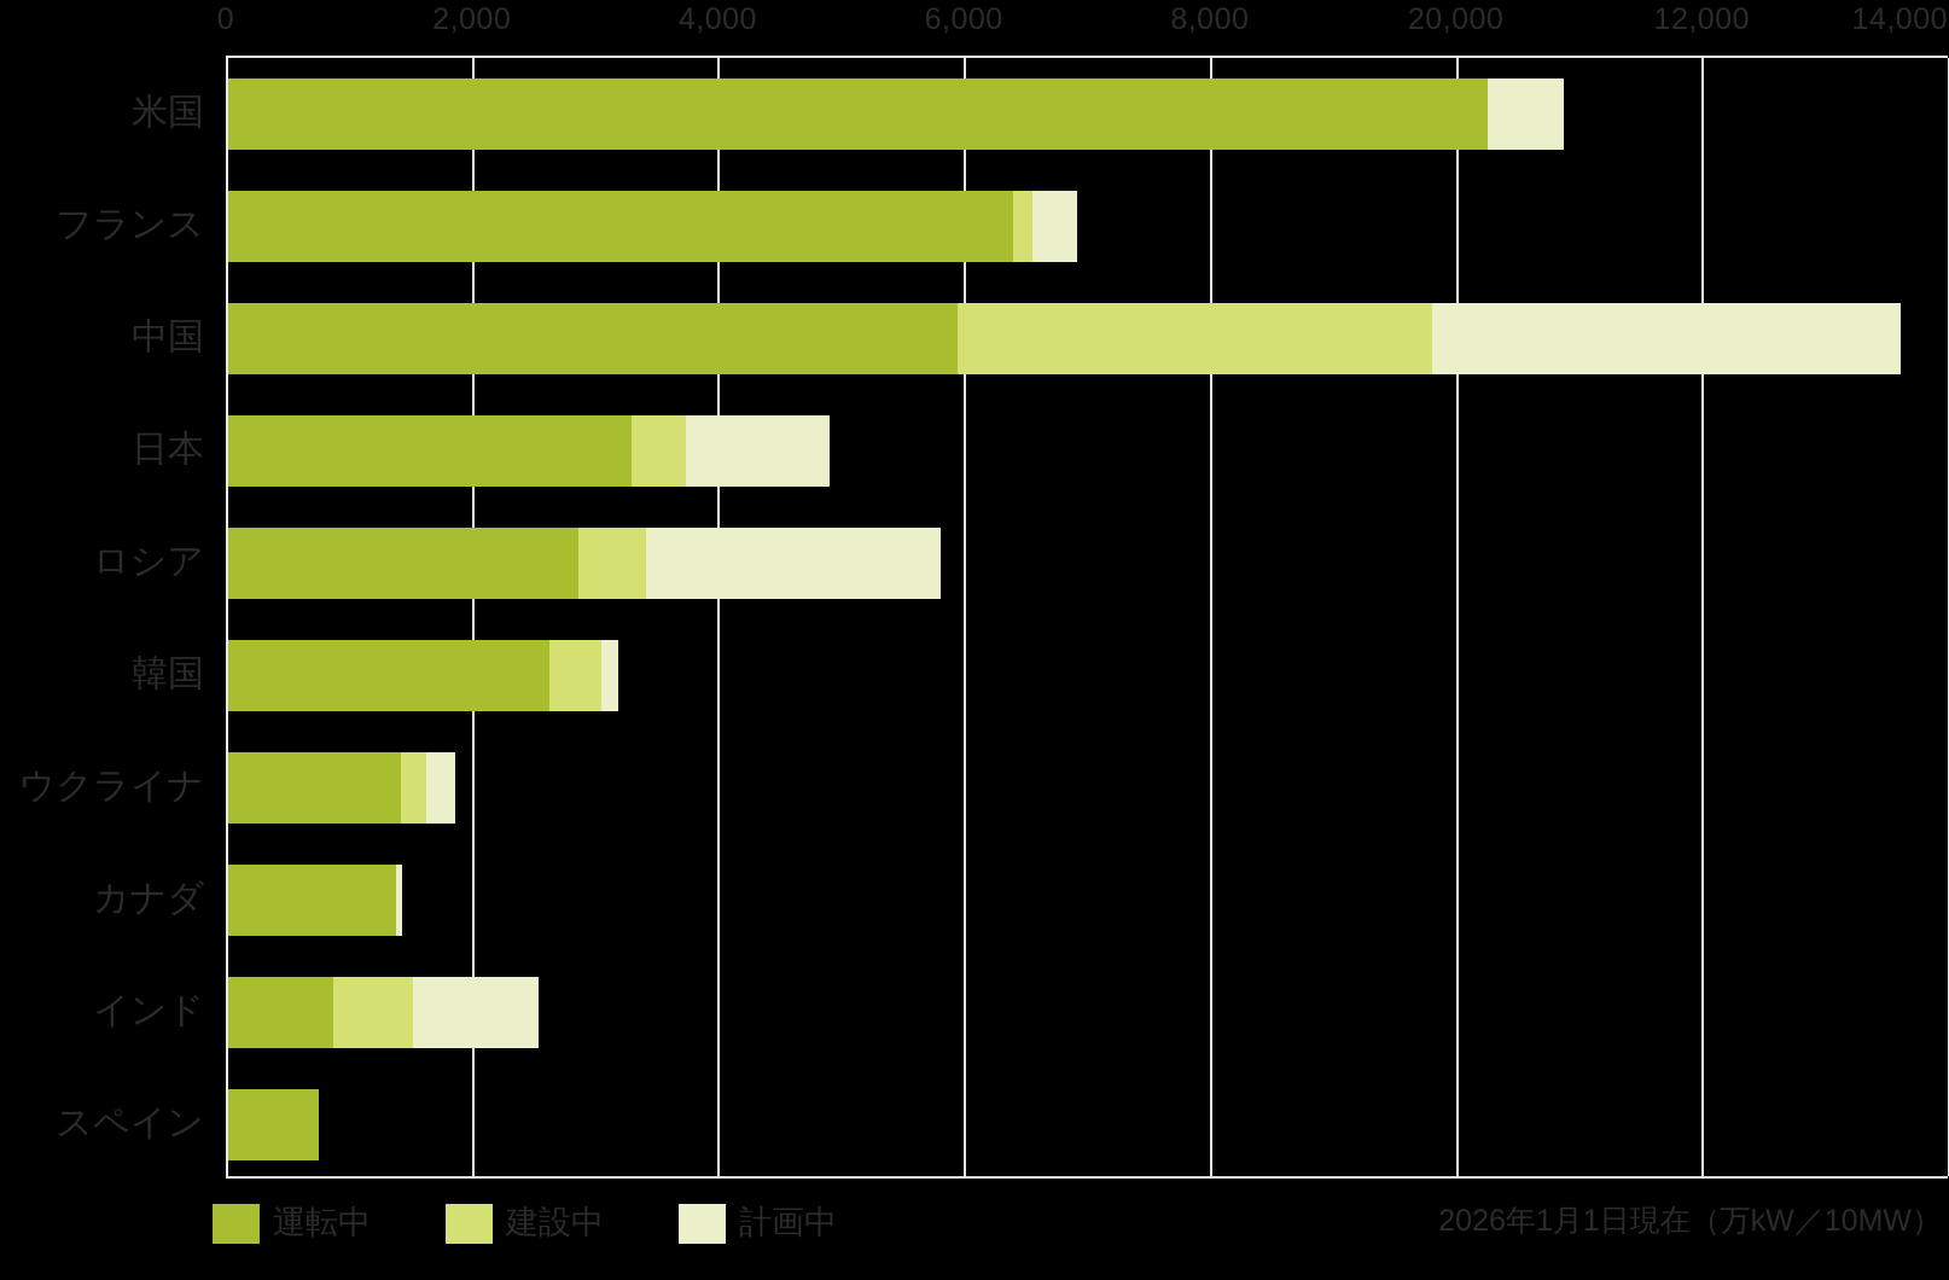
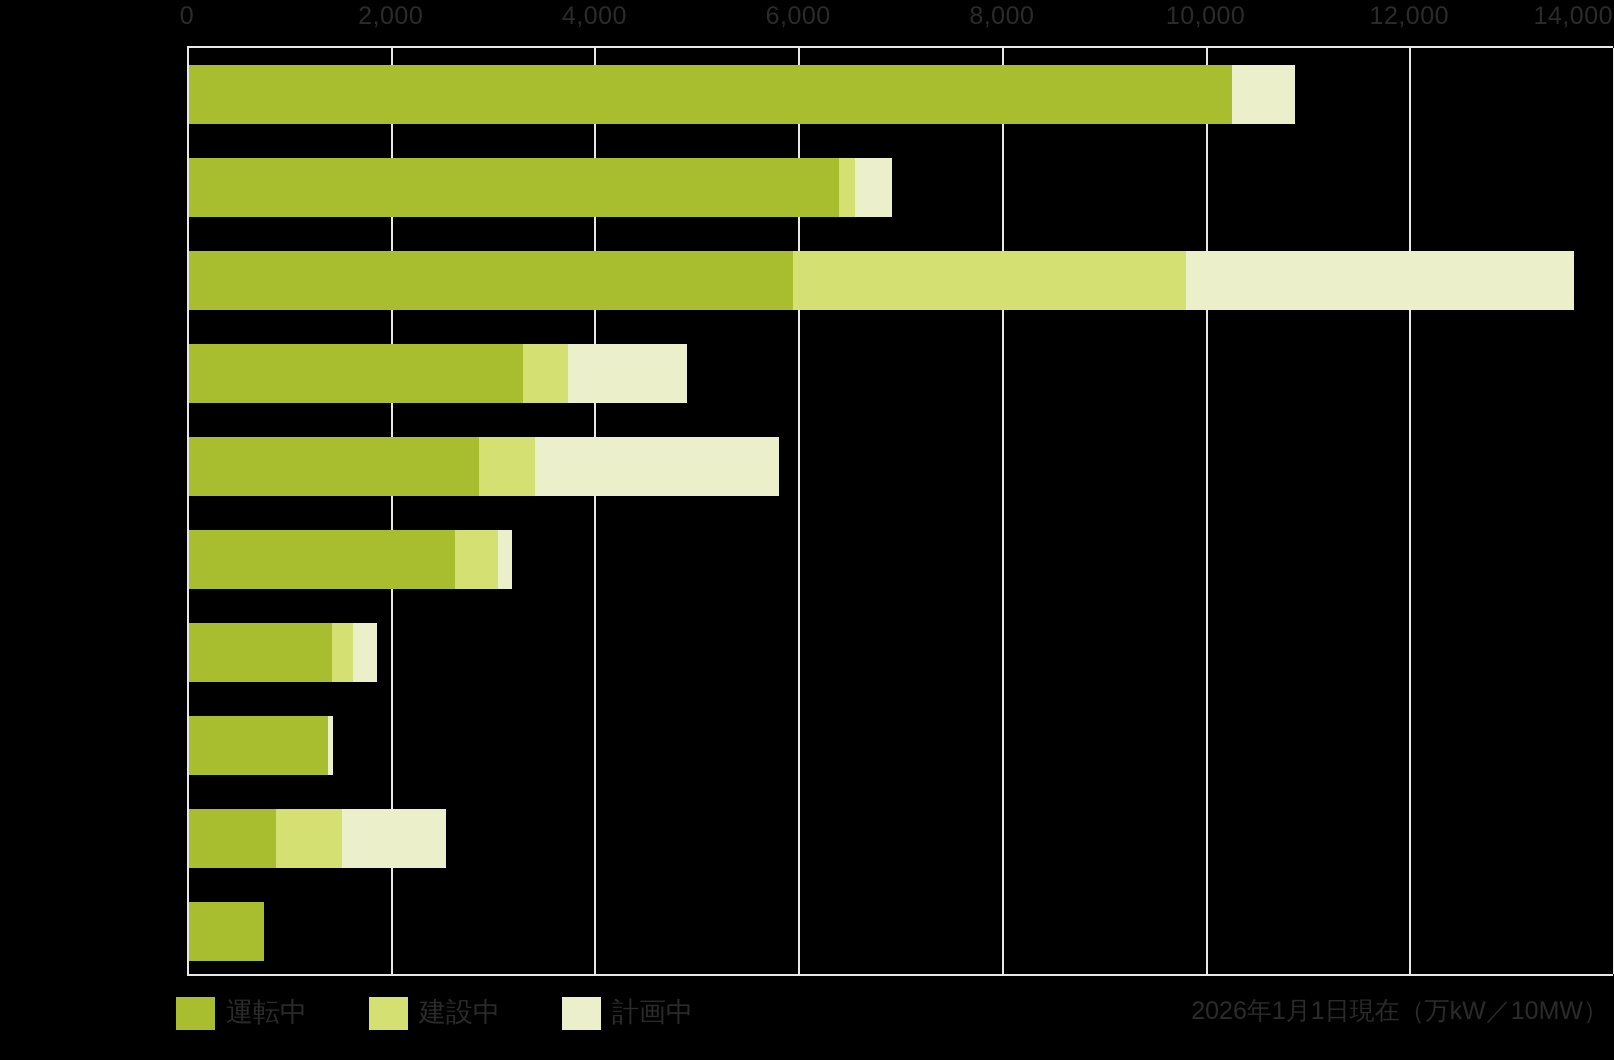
  0
  2,000
  4,000
  6,000
  8,000
- 20,000
+ 10,000
  12,000
  14,000
- 米国
- フランス
- 中国
- 日本
- ロシア
- 韓国
- ウクライナ
- カナダ
- インド
- スペイン
  運転中
  建設中
  計画中
  2026年1月1日現在（万kW／10MW）
